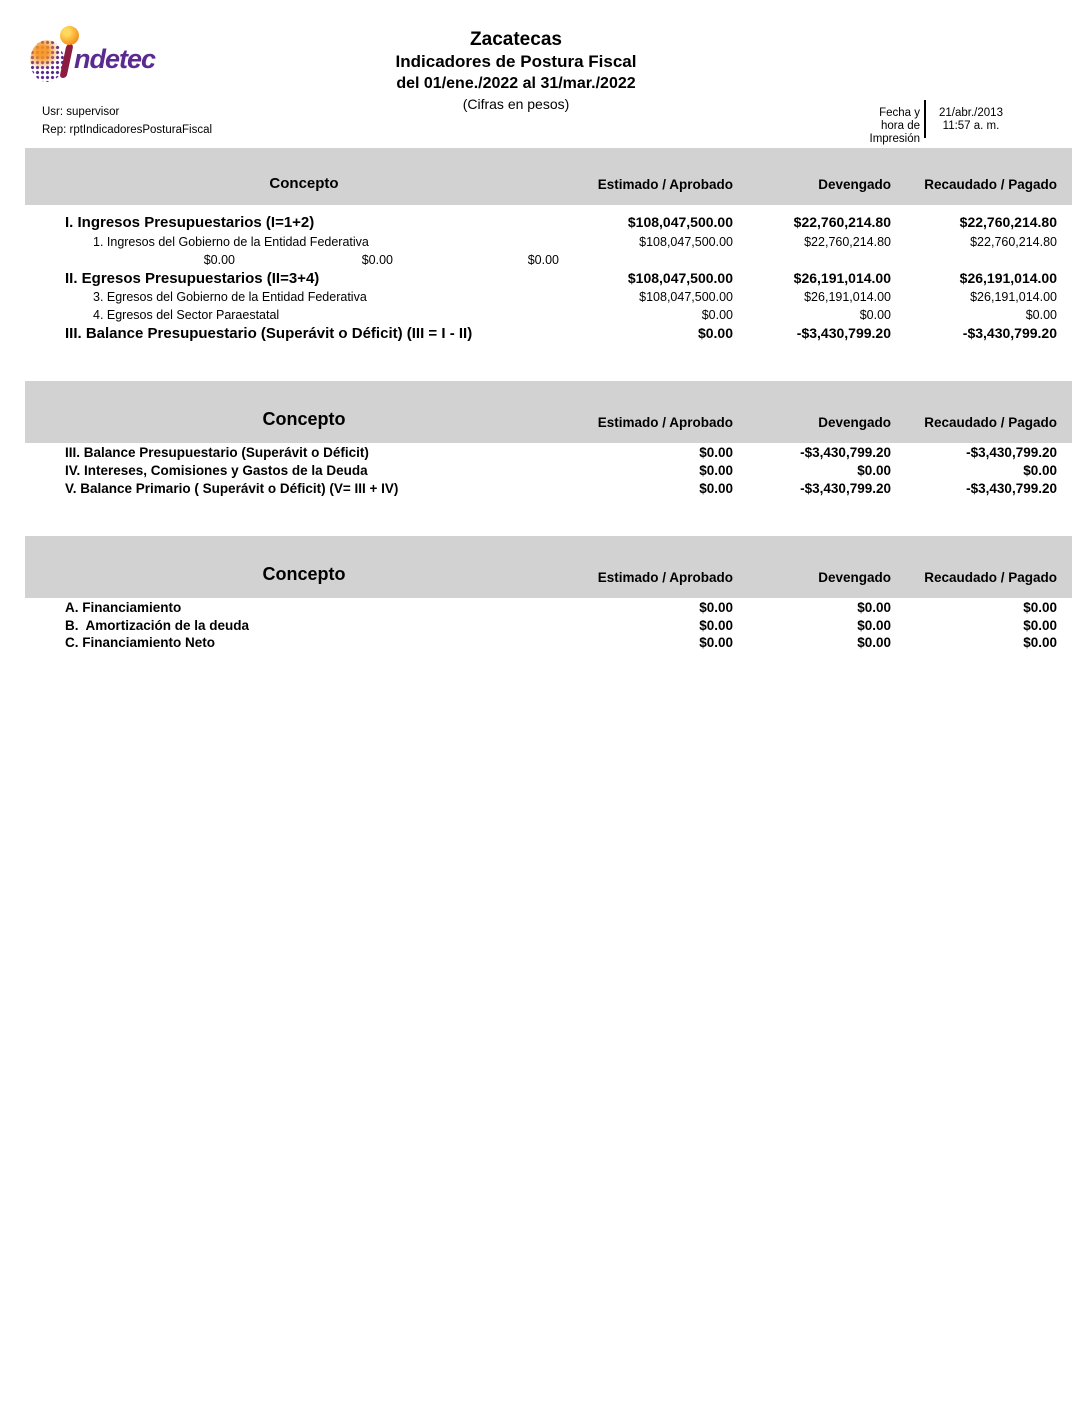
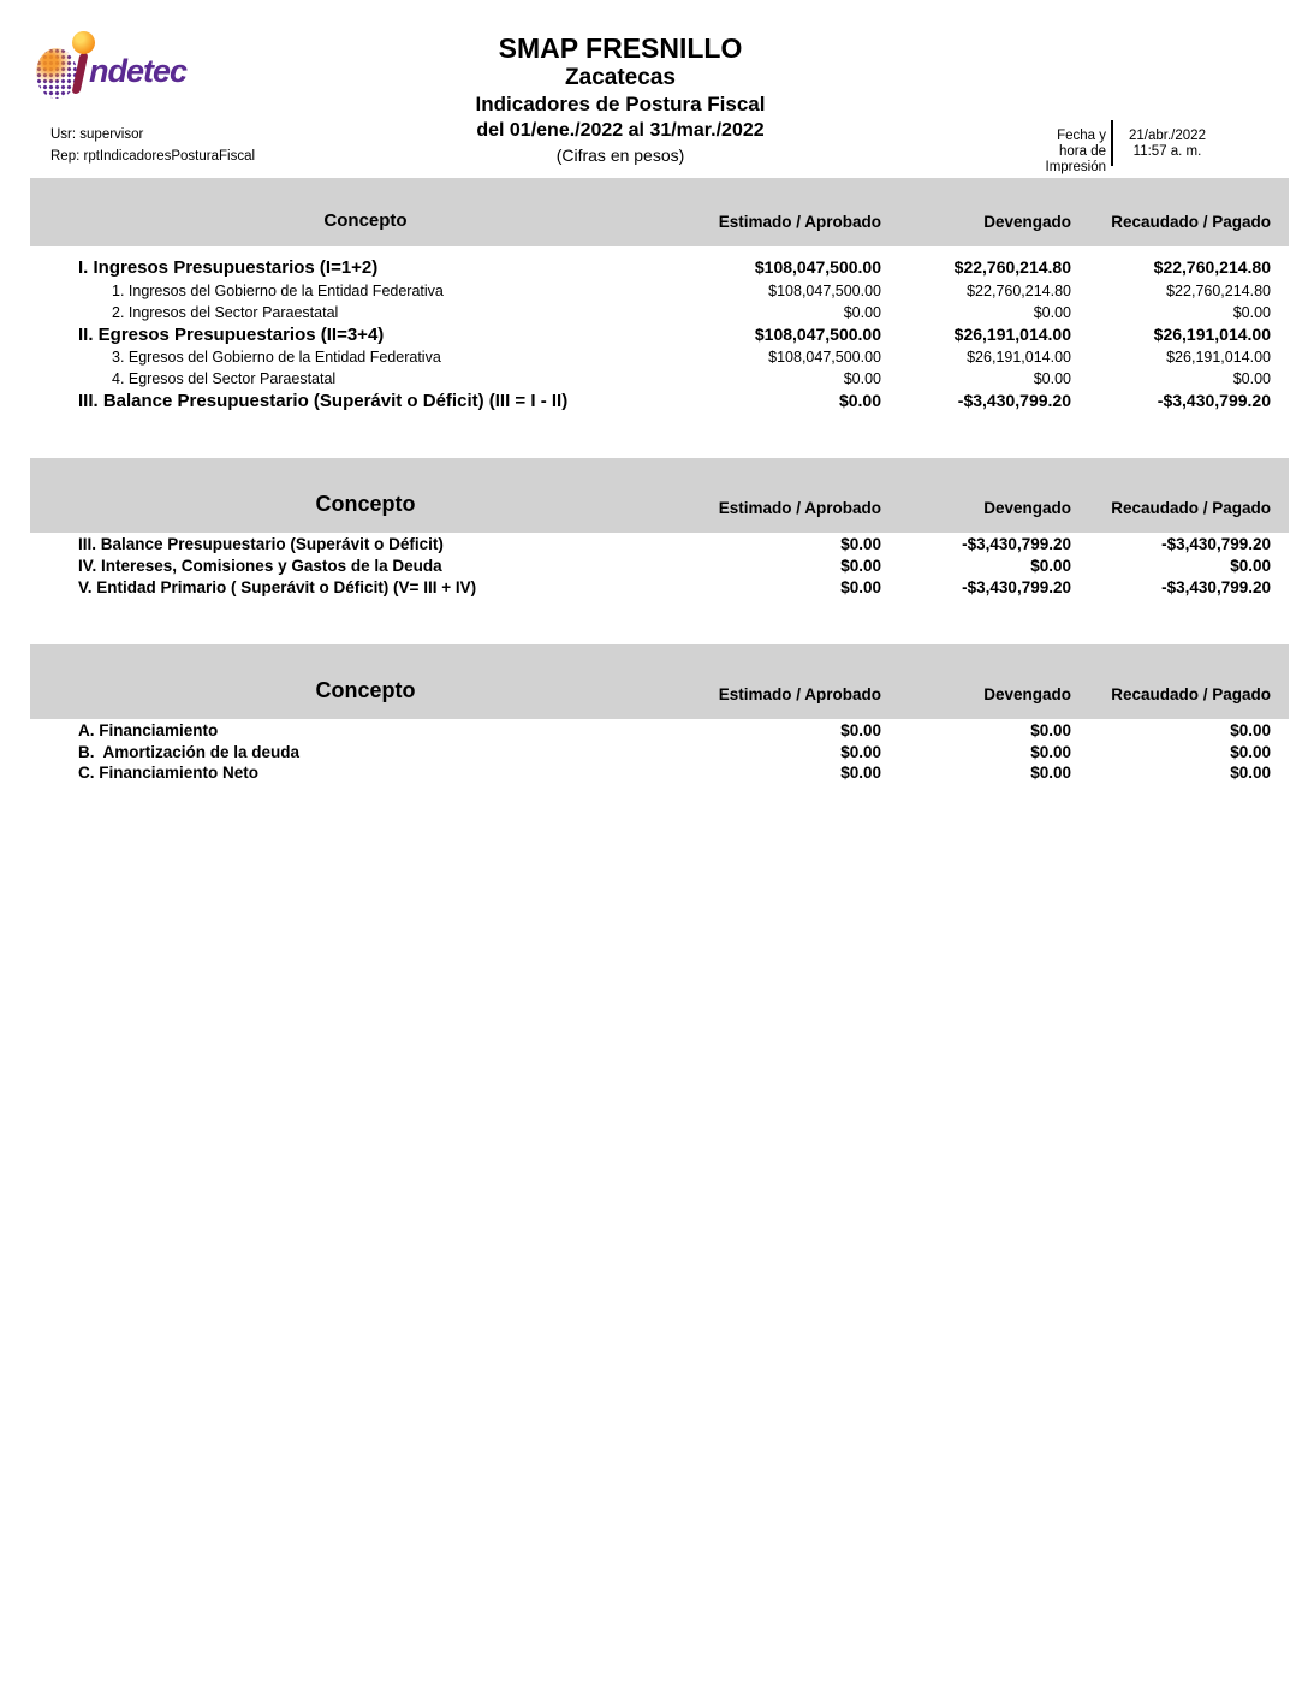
  ndetec
+ SMAP FRESNILLO
  Zacatecas
  Indicadores de Postura Fiscal
  del 01/ene./2022 al 31/mar./2022
  (Cifras en pesos)
  Usr: supervisor
  Rep: rptIndicadoresPosturaFiscal
  Fecha y
  hora de Impresión
- 21/abr./2013
+ 21/abr./2022
  11:57 a. m.
  Concepto
  Estimado / Aprobado
  Devengado
  Recaudado / Pagado
  I. Ingresos Presupuestarios (I=1+2)
  $108,047,500.00
  $22,760,214.80
  $22,760,214.80
  1. Ingresos del Gobierno de la Entidad Federativa
  $108,047,500.00
  $22,760,214.80
  $22,760,214.80
+ 2. Ingresos del Sector Paraestatal
  $0.00
  $0.00
  $0.00
  II. Egresos Presupuestarios (II=3+4)
  $108,047,500.00
  $26,191,014.00
  $26,191,014.00
  3. Egresos del Gobierno de la Entidad Federativa
  $108,047,500.00
  $26,191,014.00
  $26,191,014.00
  4. Egresos del Sector Paraestatal
  $0.00
  $0.00
  $0.00
  III. Balance Presupuestario (Superávit o Déficit) (III = I - II)
  $0.00
  -$3,430,799.20
  -$3,430,799.20
  Concepto
  Estimado / Aprobado
  Devengado
  Recaudado / Pagado
  III. Balance Presupuestario (Superávit o Déficit)
  $0.00
  -$3,430,799.20
  -$3,430,799.20
  IV. Intereses, Comisiones y Gastos de la Deuda
  $0.00
  $0.00
  $0.00
- V. Balance Primario ( Superávit o Déficit) (V= III + IV)
+ V. Entidad Primario ( Superávit o Déficit) (V= III + IV)
  $0.00
  -$3,430,799.20
  -$3,430,799.20
  Concepto
  Estimado / Aprobado
  Devengado
  Recaudado / Pagado
  A. Financiamiento
  $0.00
  $0.00
  $0.00
  B. Amortización de la deuda
  $0.00
  $0.00
  $0.00
  C. Financiamiento Neto
  $0.00
  $0.00
  $0.00
